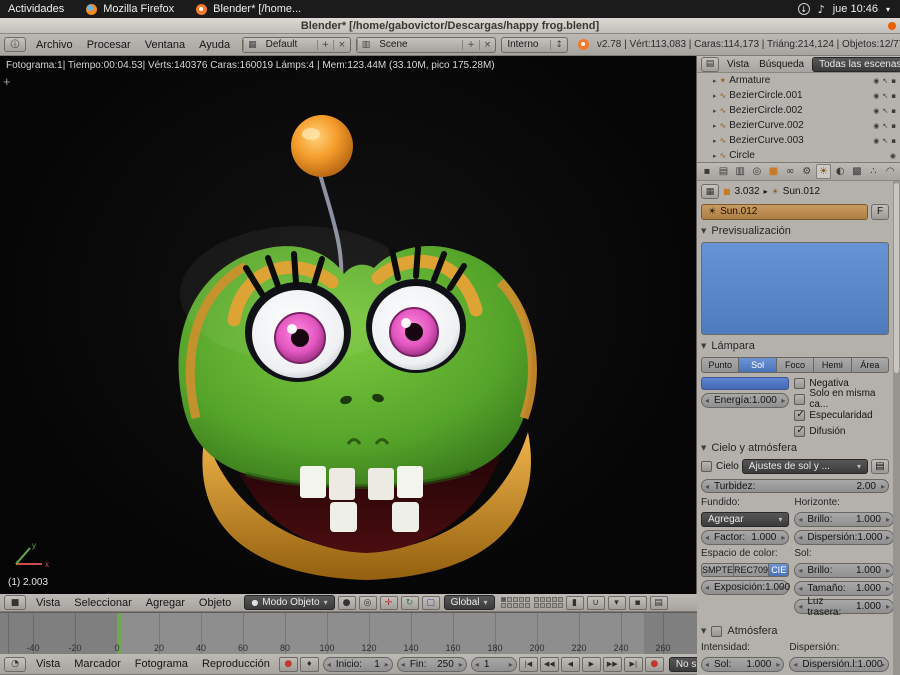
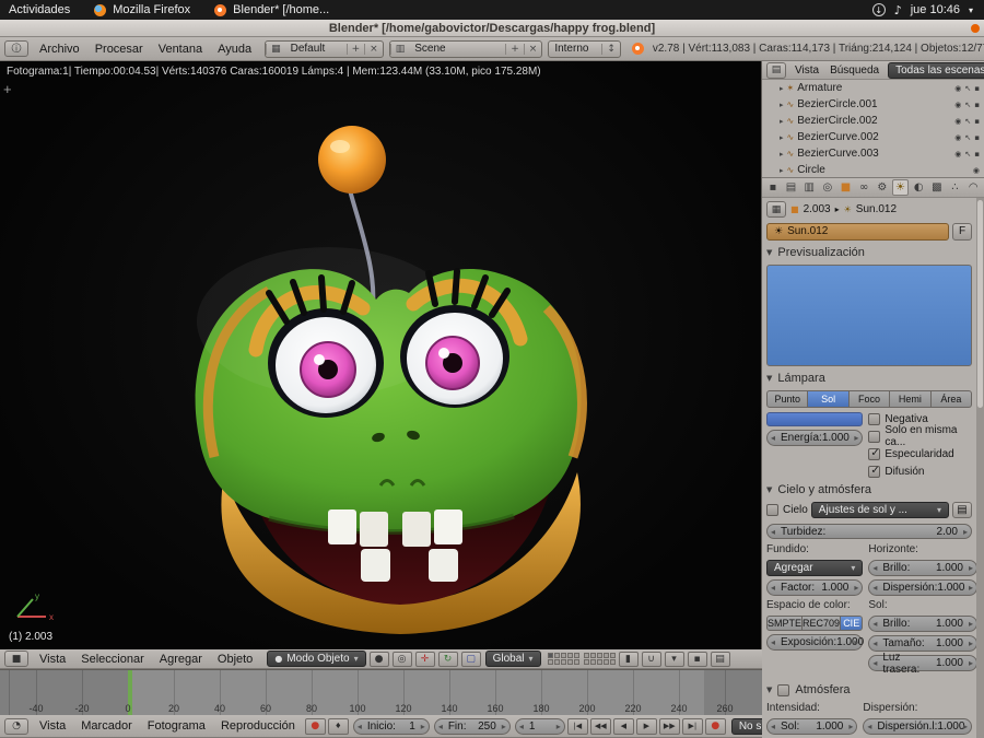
  Actividades
  Mozilla Firefox
  Blender* [/home...
  jue 10:46
  Blender* [/home/gabovictor/Descargas/happy frog.blend]
  Archivo
  Procesar
  Ventana
  Ayuda
  Default
  Scene
  Interno
  v2.78 | Vért:113,083 | Caras:114,173 | Triáng:214,124 | Objetos:12/7
  Fotograma:1| Tiempo:00:04.53| Vérts:140376 Caras:160019 Lámps:4 | Mem:123.44M (33.10M, pico 175.28M)
  +
  x
  y
  (1) 2.003
  Vista
  Seleccionar
  Agregar
  Objeto
  Modo Objeto
  Global
  -40
  -20
  0
  20
  40
  60
  80
  100
  120
  140
  160
  180
  200
  220
  240
  260
  Vista
  Marcador
  Fotograma
  Reproducción
  Inicio:
  1
  Fin:
  250
  1
  Vista
  Búsqueda
  Todas las escenas
  Armature
  BezierCircle.001
  BezierCircle.002
  BezierCurve.002
  BezierCurve.003
  Circle
- 3.032
+ 2.003
  Sun.012
  Sun.012
  F
  Previsualización
  Lámpara
  Punto
  Sol
  Foco
  Hemi
  Área
  Energía:
  1.000
  Negativa
  Solo en misma ca...
  Especularidad
  Difusión
  Cielo y atmósfera
  Cielo
  Ajustes de sol y ...
  Turbidez:
  2.00
  Fundido:
  Agregar
  Factor:
  1.000
  Espacio de color:
  SMPTE
  REC709
  CIE
  Exposición:
  1.000
  Horizonte:
  Brillo:
  1.000
  Dispersión:
  1.000
  Sol:
  Brillo:
  1.000
  Tamaño:
  1.000
  Luz trasera:
  1.000
  Atmósfera
  Intensidad:
  Sol:
  1.000
  Dispersión:
  Dispersión.l:
  1.000
